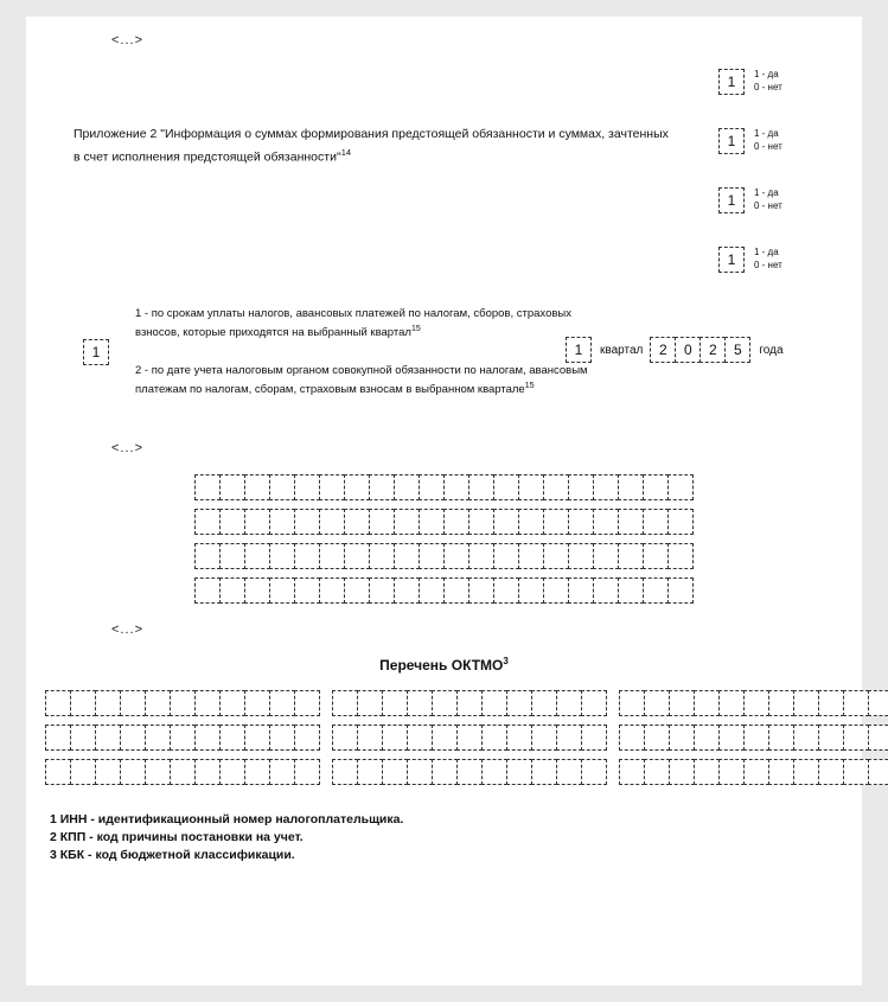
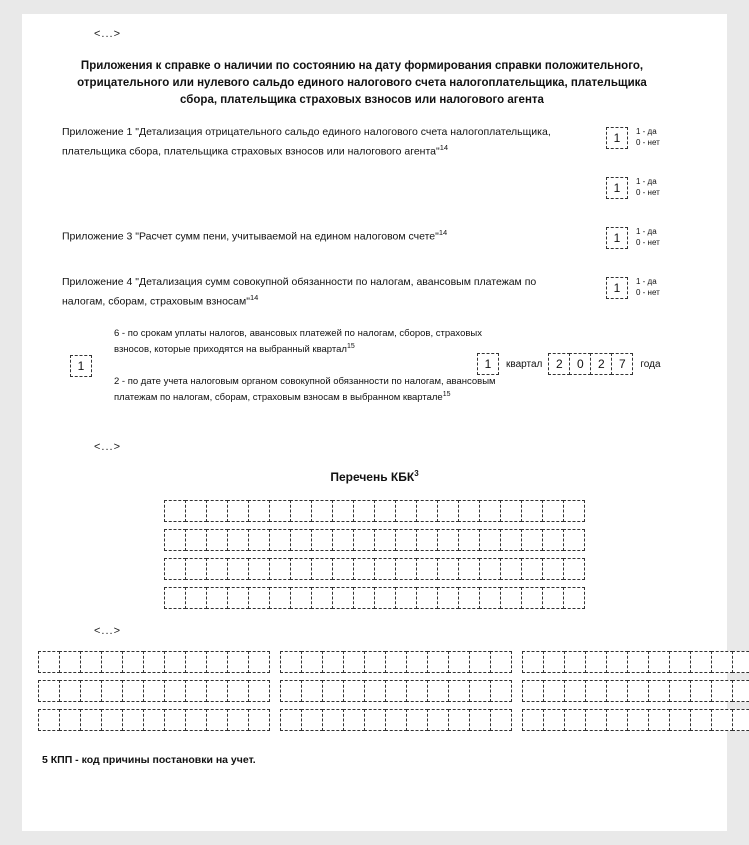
  <...>
+ Приложения к справке о наличии по состоянию на дату формирования справки положительного, отрицательного или нулевого сальдо единого налогового счета налогоплательщика, плательщика сбора, плательщика страховых взносов или налогового агента
+ Приложение 1 "Детализация отрицательного сальдо единого налогового счета налогоплательщика, плательщика сбора, плательщика страховых взносов или налогового агента"14
  1
  1 - да
  0 - нет
- Приложение 2 "Информация о суммах формирования предстоящей обязанности и суммах, зачтенных в счет исполнения предстоящей обязанности"14
  1
  1 - да
  0 - нет
+ Приложение 3 "Расчет сумм пени, учитываемой на едином налоговом счете"14
  1
  1 - да
  0 - нет
+ Приложение 4 "Детализация сумм совокупной обязанности по налогам, авансовым платежам по налогам, сборам, страховым взносам"14
  1
  1 - да
  0 - нет
- 1 - по срокам уплаты налогов, авансовых платежей по налогам, сборов, страховых взносов, которые приходятся на выбранный квартал
+ 6 - по срокам уплаты налогов, авансовых платежей по налогам, сборов, страховых взносов, которые приходятся на выбранный квартал
  1
  2 - по дате учета налоговым органом совокупной обязанности по налогам, авансовым платежам по налогам, сборам, страховым взносам в выбранном квартале
  1
  квартал
  2
  0
  2
- 5
+ 7
  года
  <...>
+ Перечень КБК3
  <...>
- Перечень ОКТМО3
- 1 ИНН - идентификационный номер налогоплательщика.
- 2 КПП - код причины постановки на учет.
+ 5 КПП - код причины постановки на учет.
- 3 КБК - код бюджетной классификации.
